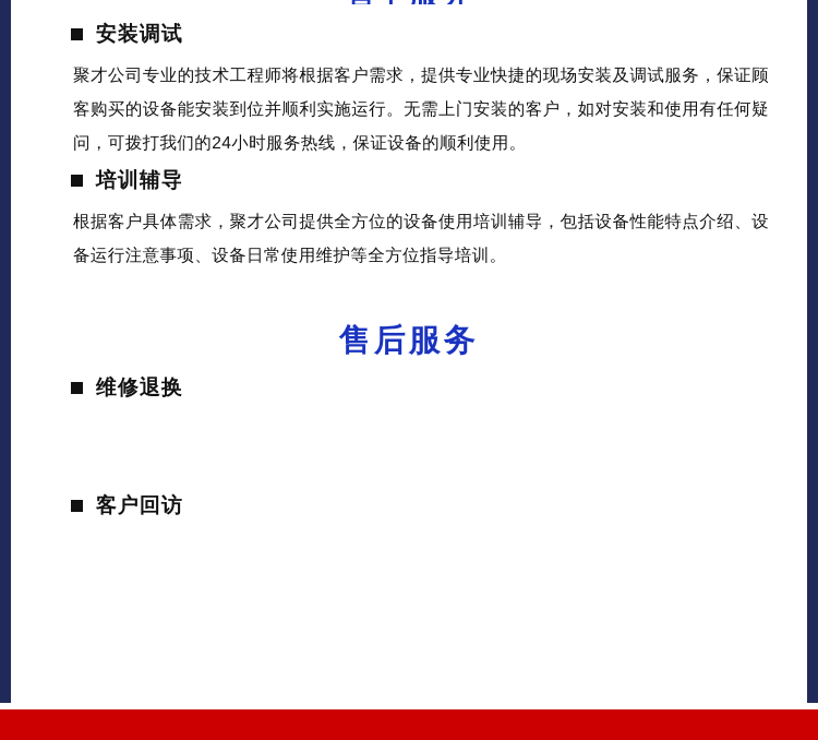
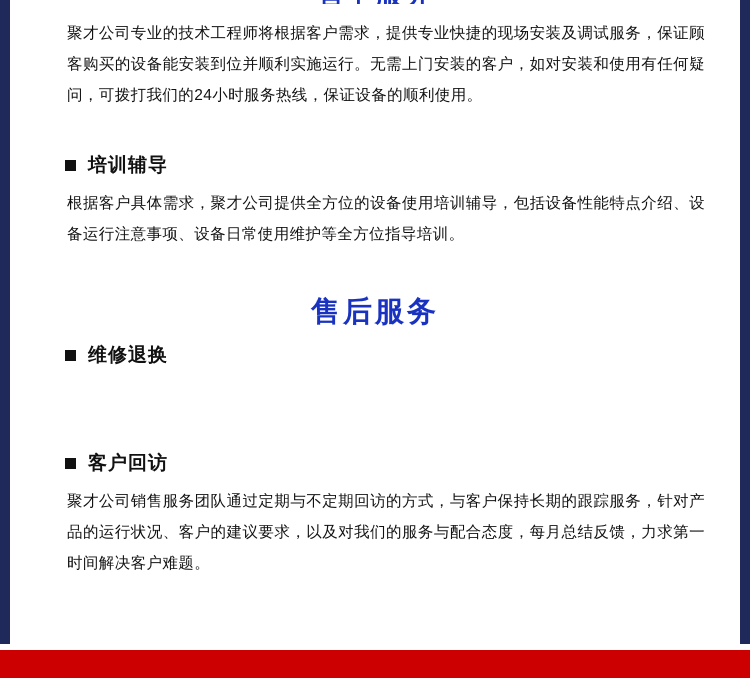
- 安装调试
  聚才公司专业的技术工程师将根据客户需求，提供专业快捷的现场安装及调试服务，保证顾客购买的设备能安装到位并顺利实施运行。无需上门安装的客户，如对安装和使用有任何疑问，可拨打我们的24小时服务热线，保证设备的顺利使用。
  培训辅导
  根据客户具体需求，聚才公司提供全方位的设备使用培训辅导，包括设备性能特点介绍、设备运行注意事项、设备日常使用维护等全方位指导培训。
  售后服务
  维修退换
  客户回访
+ 聚才公司销售服务团队通过定期与不定期回访的方式，与客户保持长期的跟踪服务，针对产品的运行状况、客户的建议要求，以及对我们的服务与配合态度，每月总结反馈，力求第一时间解决客户难题。
